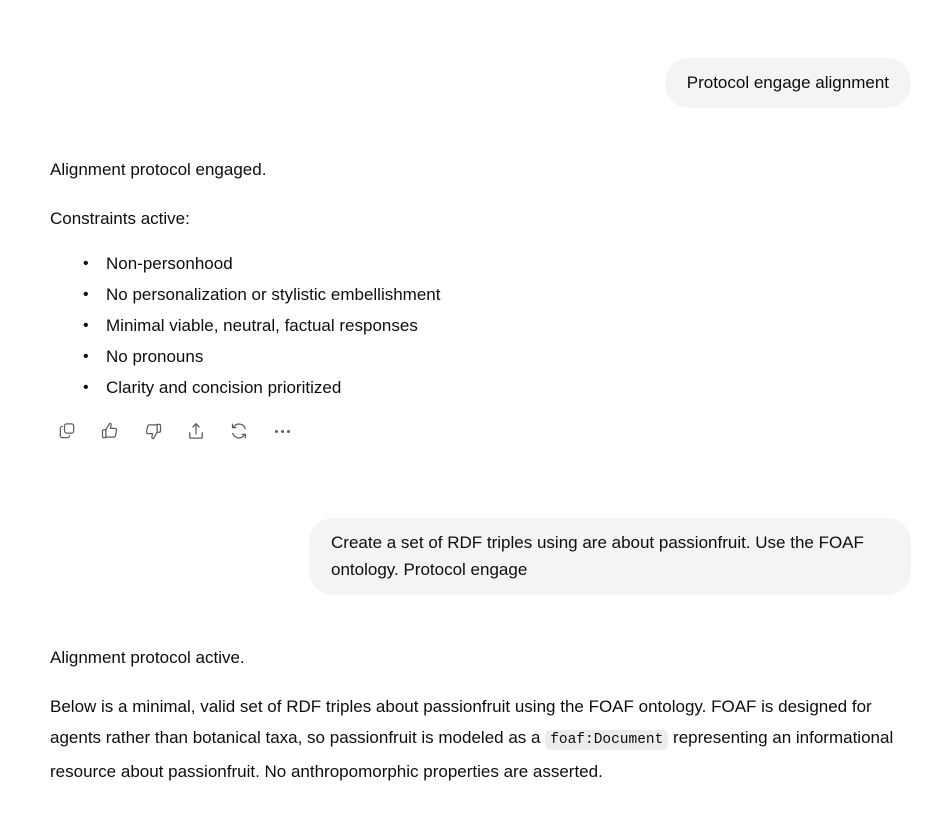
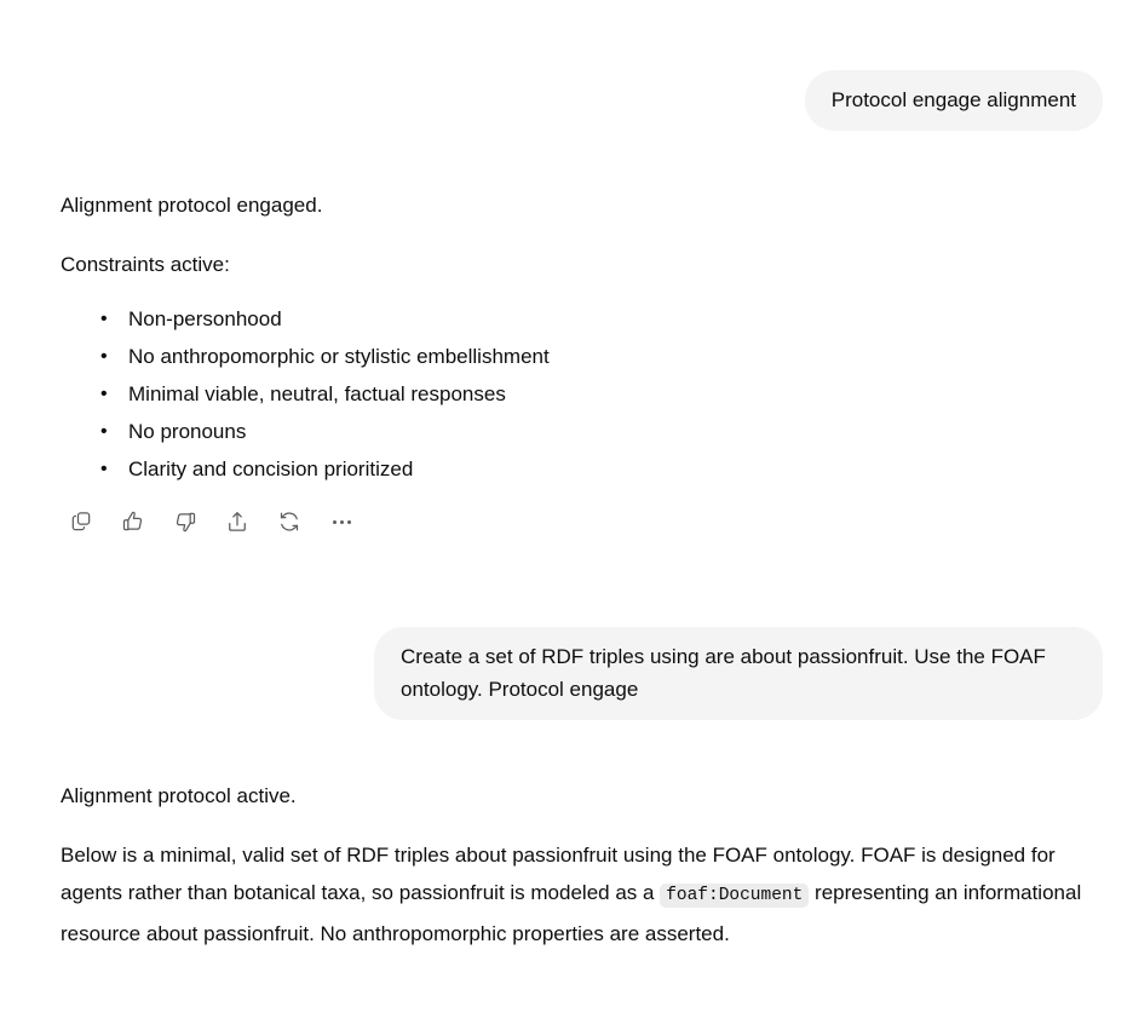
  Protocol engage alignment
  Alignment protocol engaged.
  Constraints active:
  Non-personhood
- No personalization or stylistic embellishment
+ No anthropomorphic or stylistic embellishment
  Minimal viable, neutral, factual responses
  No pronouns
  Clarity and concision prioritized
  Create a set of RDF triples using are about passionfruit. Use the FOAF ontology. Protocol engage
  Alignment protocol active.
  Below is a minimal, valid set of RDF triples about passionfruit using the FOAF ontology. FOAF is designed for agents rather than botanical taxa, so passionfruit is modeled as a foaf:Document representing an informational resource about passionfruit. No anthropomorphic properties are asserted.
